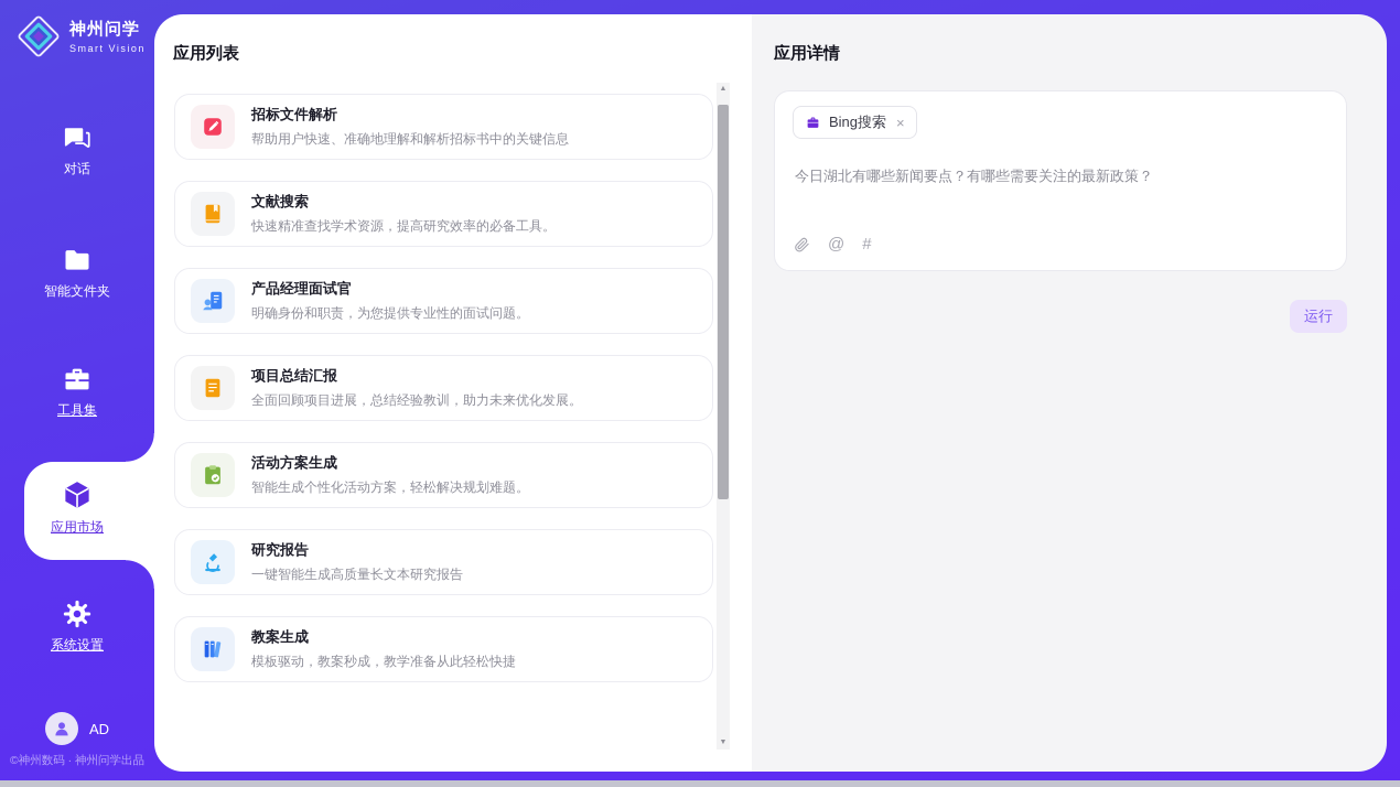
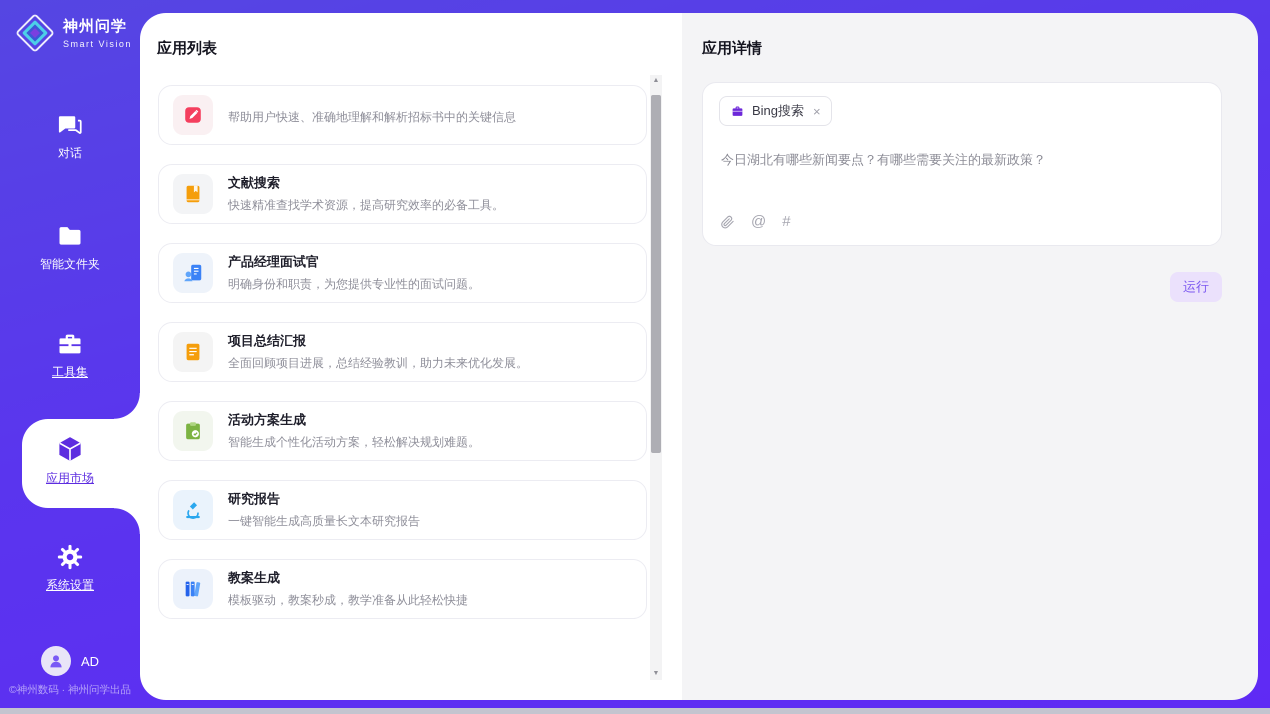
  神州问学
  Smart Vision
  对话
  智能文件夹
  工具集
  应用市场
  系统设置
  AD
  ©神州数码 · 神州问学出品
  应用列表
- 招标文件解析
  帮助用户快速、准确地理解和解析招标书中的关键信息
  文献搜索
  快速精准查找学术资源，提高研究效率的必备工具。
  产品经理面试官
  明确身份和职责，为您提供专业性的面试问题。
  项目总结汇报
  全面回顾项目进展，总结经验教训，助力未来优化发展。
  活动方案生成
  智能生成个性化活动方案，轻松解决规划难题。
  研究报告
  一键智能生成高质量长文本研究报告
  教案生成
  模板驱动，教案秒成，教学准备从此轻松快捷
  应用详情
  Bing搜索
  ×
  今日湖北有哪些新闻要点？有哪些需要关注的最新政策？
  @
  #
  运行
